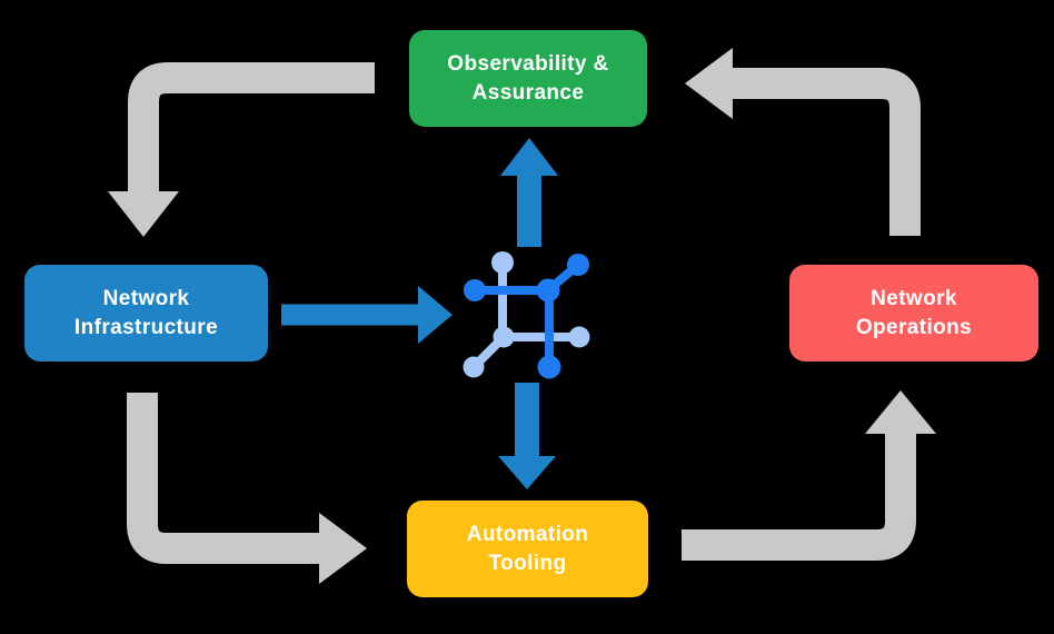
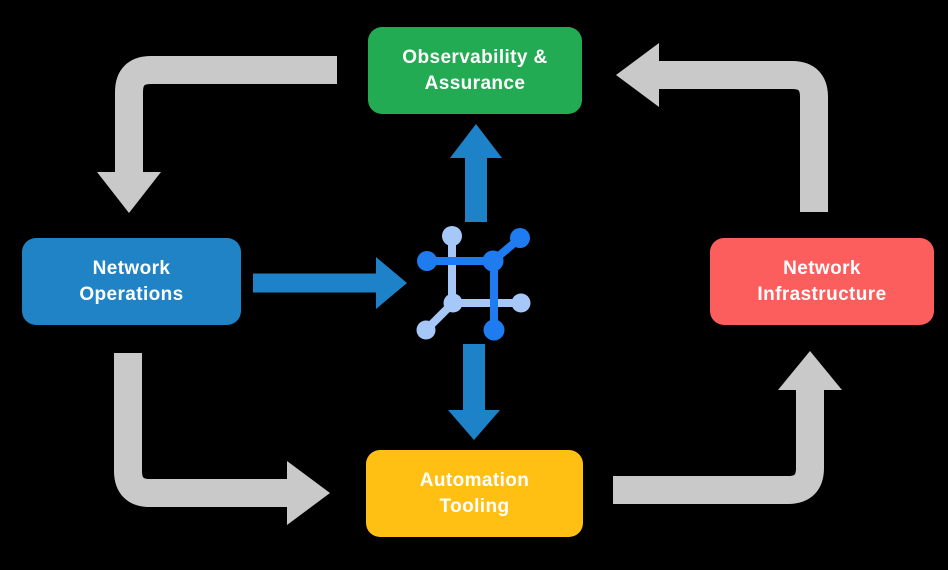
  Observability &
  Assurance
  Network
- Infrastructure
+ Operations
  Network
- Operations
+ Infrastructure
  Automation
  Tooling
